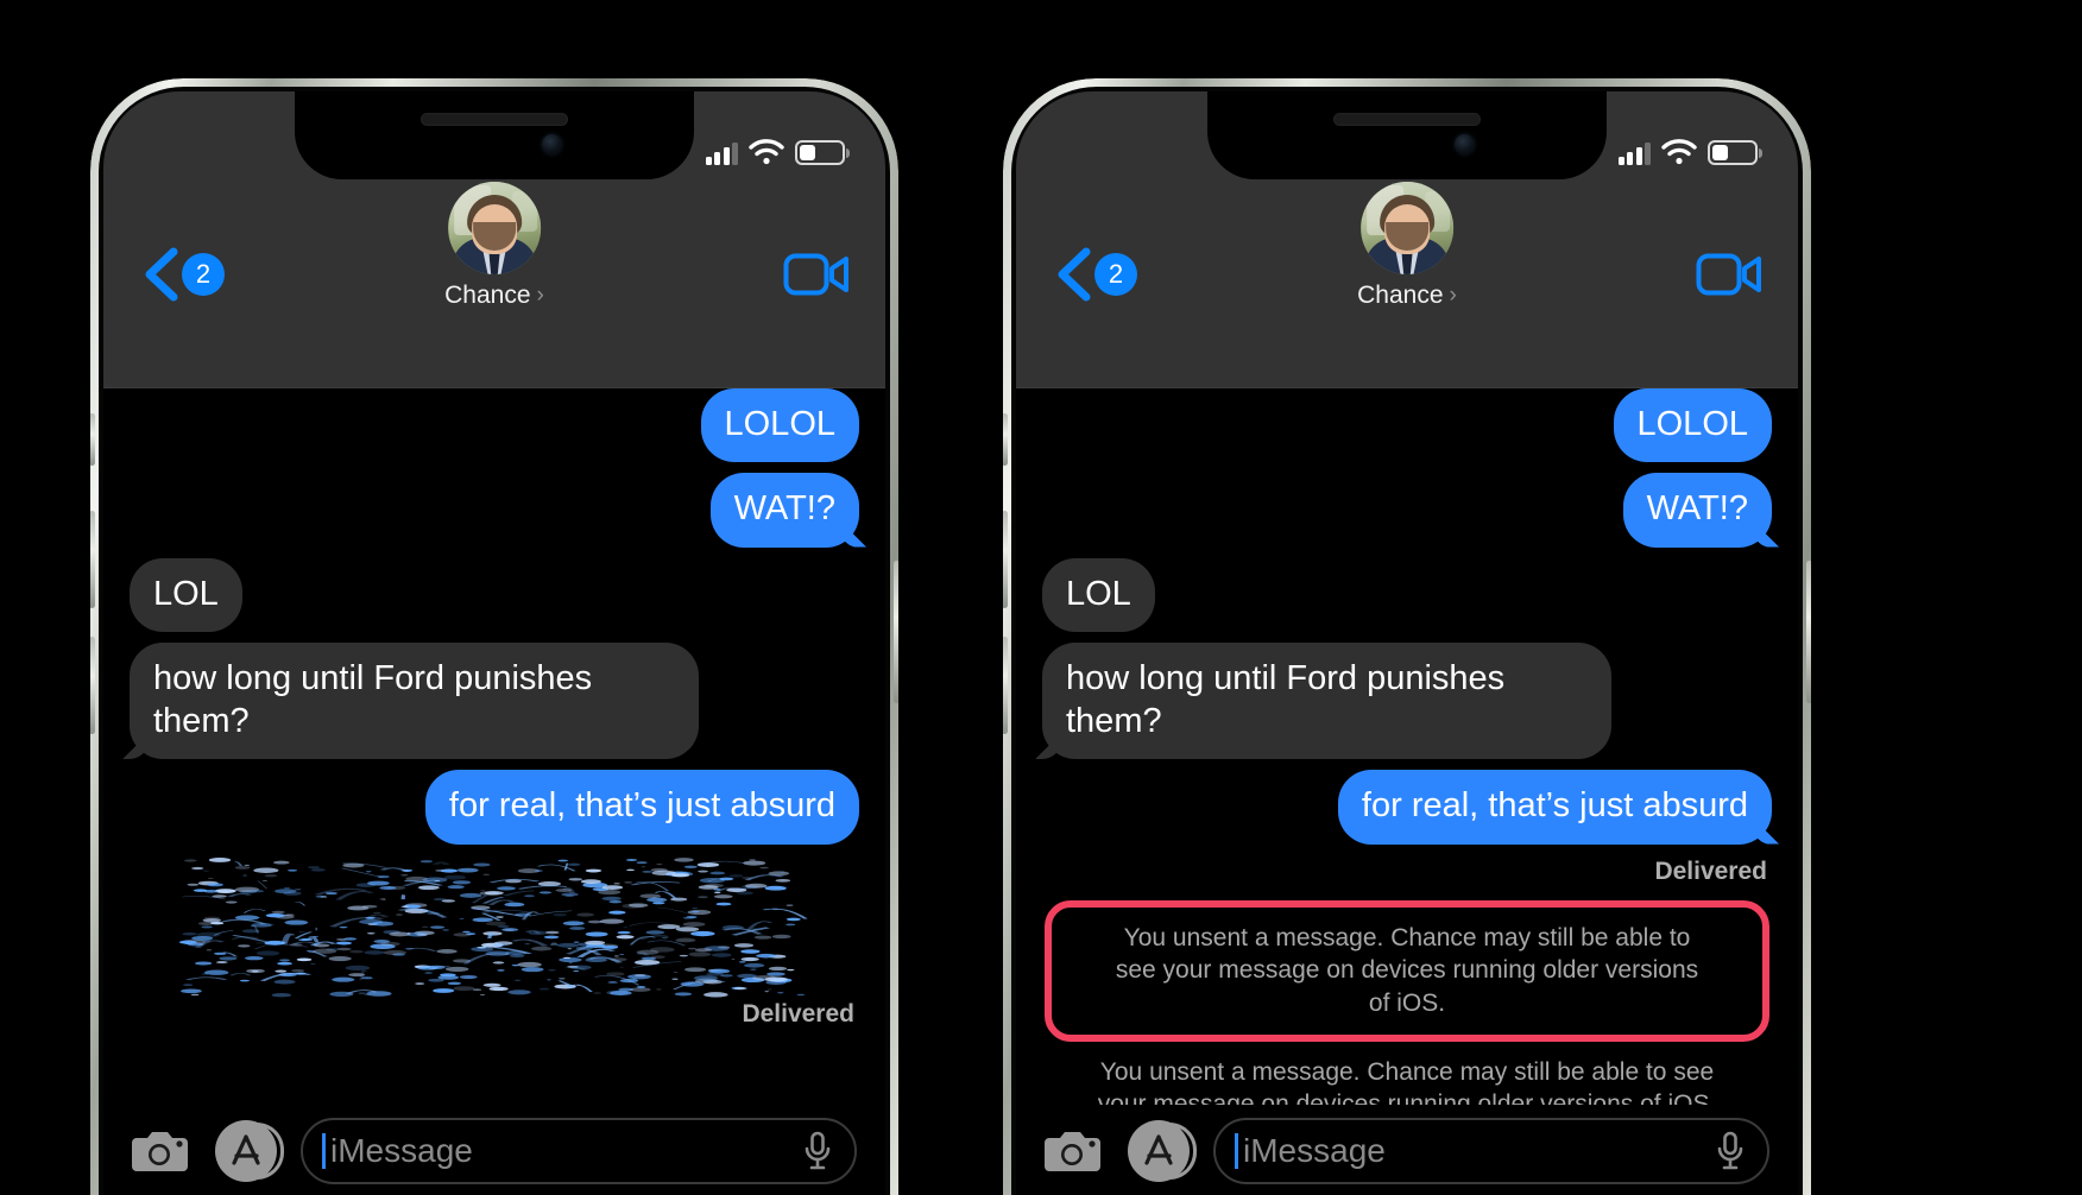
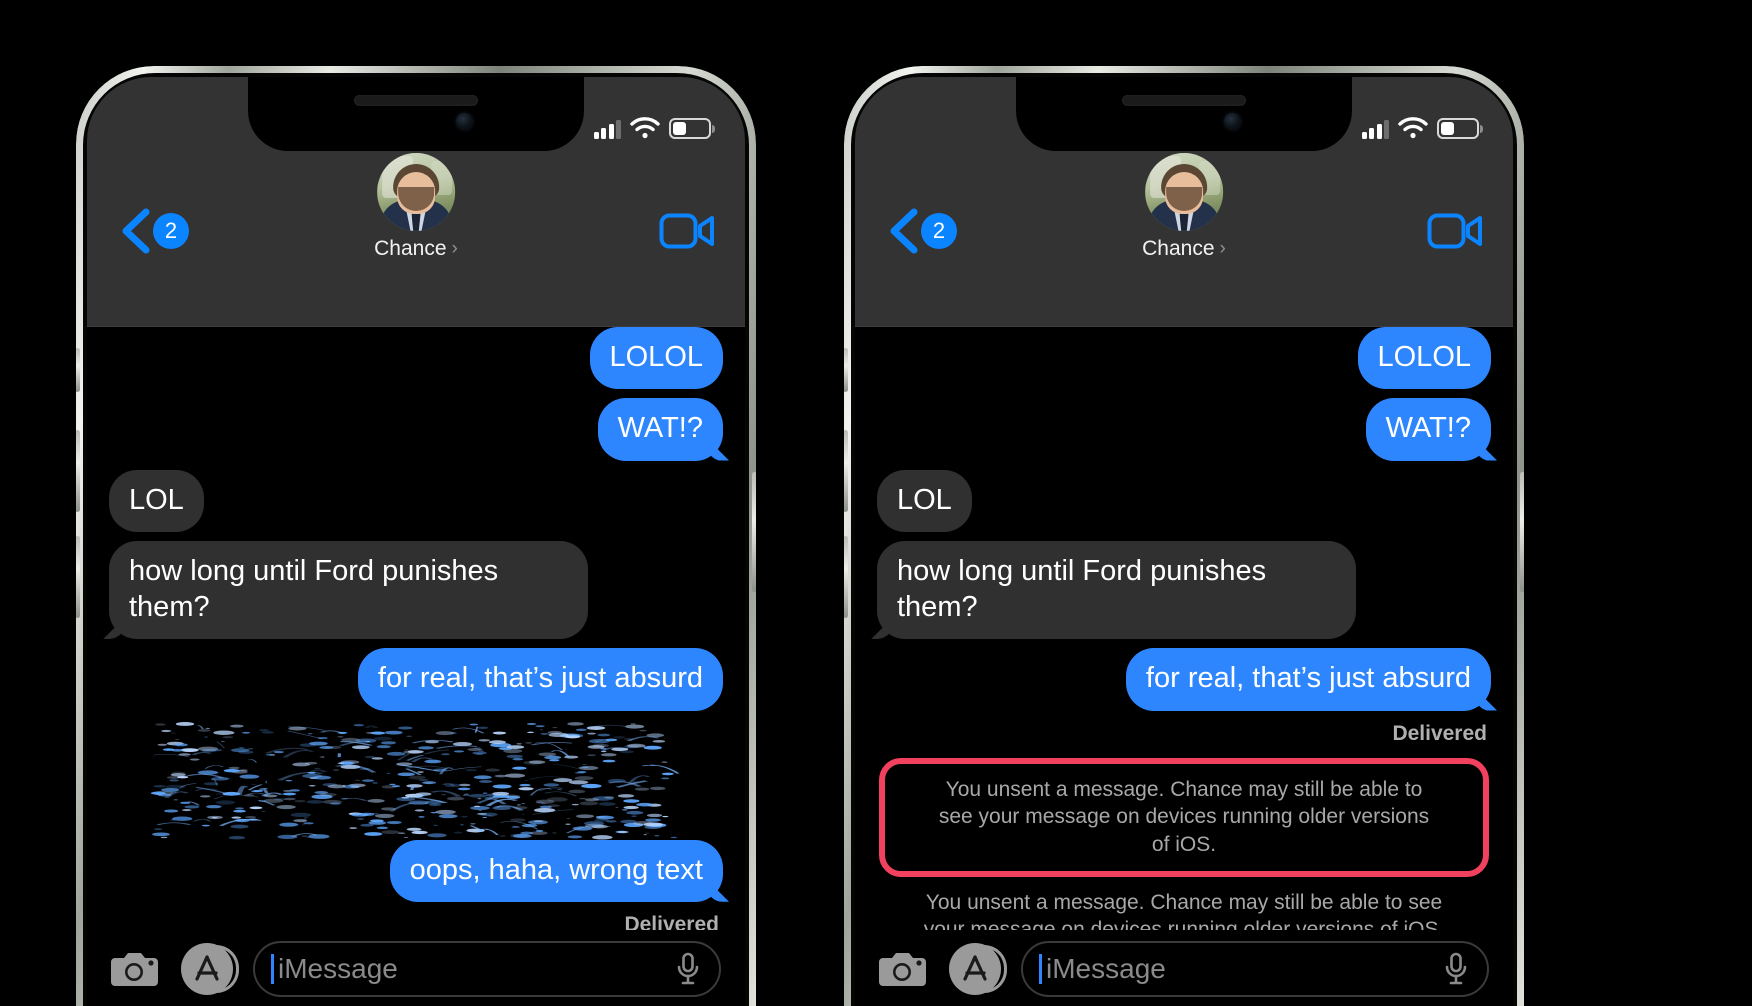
  2
  Chance
  ›
  LOLOL
  WAT!?
  LOL
  how long until Ford punishes them?
  for real, that’s just absurd
+ oops, haha, wrong text
  Delivered
  iMessage
  2
  Chance
  ›
  LOLOL
  WAT!?
  LOL
  how long until Ford punishes them?
  for real, that’s just absurd
  Delivered
  You unsent a message. Chance may still be able to see your message on devices running older versions of iOS.
  iMessage
